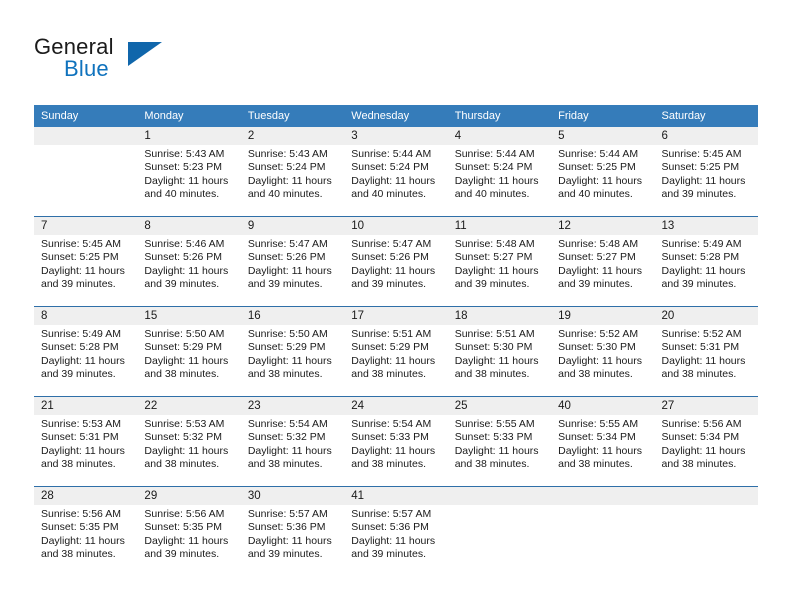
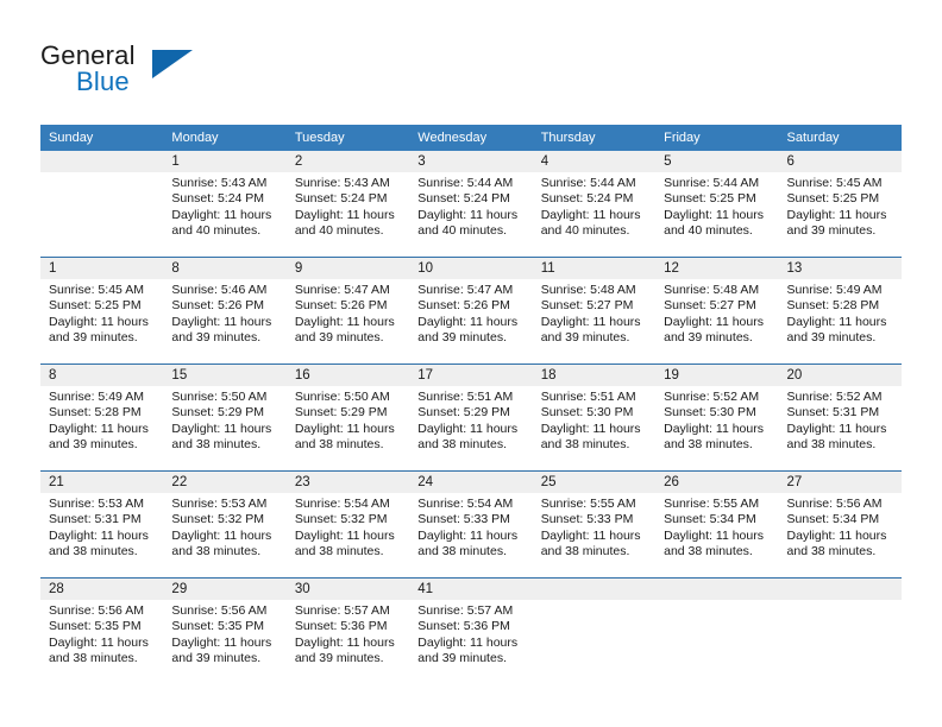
  General
  Blue
  Sunday	Monday	Tuesday	Wednesday	Thursday	Friday	Saturday
- 	1Sunrise: 5:43 AMSunset: 5:23 PMDaylight: 11 hours and 40 minutes.	2Sunrise: 5:43 AMSunset: 5:24 PMDaylight: 11 hours and 40 minutes.	3Sunrise: 5:44 AMSunset: 5:24 PMDaylight: 11 hours and 40 minutes.	4Sunrise: 5:44 AMSunset: 5:24 PMDaylight: 11 hours and 40 minutes.	5Sunrise: 5:44 AMSunset: 5:25 PMDaylight: 11 hours and 40 minutes.	6Sunrise: 5:45 AMSunset: 5:25 PMDaylight: 11 hours and 39 minutes.
+ 	1Sunrise: 5:43 AMSunset: 5:24 PMDaylight: 11 hours and 40 minutes.	2Sunrise: 5:43 AMSunset: 5:24 PMDaylight: 11 hours and 40 minutes.	3Sunrise: 5:44 AMSunset: 5:24 PMDaylight: 11 hours and 40 minutes.	4Sunrise: 5:44 AMSunset: 5:24 PMDaylight: 11 hours and 40 minutes.	5Sunrise: 5:44 AMSunset: 5:25 PMDaylight: 11 hours and 40 minutes.	6Sunrise: 5:45 AMSunset: 5:25 PMDaylight: 11 hours and 39 minutes.
- 7Sunrise: 5:45 AMSunset: 5:25 PMDaylight: 11 hours and 39 minutes.	8Sunrise: 5:46 AMSunset: 5:26 PMDaylight: 11 hours and 39 minutes.	9Sunrise: 5:47 AMSunset: 5:26 PMDaylight: 11 hours and 39 minutes.	10Sunrise: 5:47 AMSunset: 5:26 PMDaylight: 11 hours and 39 minutes.	11Sunrise: 5:48 AMSunset: 5:27 PMDaylight: 11 hours and 39 minutes.	12Sunrise: 5:48 AMSunset: 5:27 PMDaylight: 11 hours and 39 minutes.	13Sunrise: 5:49 AMSunset: 5:28 PMDaylight: 11 hours and 39 minutes.
+ 1Sunrise: 5:45 AMSunset: 5:25 PMDaylight: 11 hours and 39 minutes.	8Sunrise: 5:46 AMSunset: 5:26 PMDaylight: 11 hours and 39 minutes.	9Sunrise: 5:47 AMSunset: 5:26 PMDaylight: 11 hours and 39 minutes.	10Sunrise: 5:47 AMSunset: 5:26 PMDaylight: 11 hours and 39 minutes.	11Sunrise: 5:48 AMSunset: 5:27 PMDaylight: 11 hours and 39 minutes.	12Sunrise: 5:48 AMSunset: 5:27 PMDaylight: 11 hours and 39 minutes.	13Sunrise: 5:49 AMSunset: 5:28 PMDaylight: 11 hours and 39 minutes.
  8Sunrise: 5:49 AMSunset: 5:28 PMDaylight: 11 hours and 39 minutes.	15Sunrise: 5:50 AMSunset: 5:29 PMDaylight: 11 hours and 38 minutes.	16Sunrise: 5:50 AMSunset: 5:29 PMDaylight: 11 hours and 38 minutes.	17Sunrise: 5:51 AMSunset: 5:29 PMDaylight: 11 hours and 38 minutes.	18Sunrise: 5:51 AMSunset: 5:30 PMDaylight: 11 hours and 38 minutes.	19Sunrise: 5:52 AMSunset: 5:30 PMDaylight: 11 hours and 38 minutes.	20Sunrise: 5:52 AMSunset: 5:31 PMDaylight: 11 hours and 38 minutes.
- 21Sunrise: 5:53 AMSunset: 5:31 PMDaylight: 11 hours and 38 minutes.	22Sunrise: 5:53 AMSunset: 5:32 PMDaylight: 11 hours and 38 minutes.	23Sunrise: 5:54 AMSunset: 5:32 PMDaylight: 11 hours and 38 minutes.	24Sunrise: 5:54 AMSunset: 5:33 PMDaylight: 11 hours and 38 minutes.	25Sunrise: 5:55 AMSunset: 5:33 PMDaylight: 11 hours and 38 minutes.	40Sunrise: 5:55 AMSunset: 5:34 PMDaylight: 11 hours and 38 minutes.	27Sunrise: 5:56 AMSunset: 5:34 PMDaylight: 11 hours and 38 minutes.
+ 21Sunrise: 5:53 AMSunset: 5:31 PMDaylight: 11 hours and 38 minutes.	22Sunrise: 5:53 AMSunset: 5:32 PMDaylight: 11 hours and 38 minutes.	23Sunrise: 5:54 AMSunset: 5:32 PMDaylight: 11 hours and 38 minutes.	24Sunrise: 5:54 AMSunset: 5:33 PMDaylight: 11 hours and 38 minutes.	25Sunrise: 5:55 AMSunset: 5:33 PMDaylight: 11 hours and 38 minutes.	26Sunrise: 5:55 AMSunset: 5:34 PMDaylight: 11 hours and 38 minutes.	27Sunrise: 5:56 AMSunset: 5:34 PMDaylight: 11 hours and 38 minutes.
  28Sunrise: 5:56 AMSunset: 5:35 PMDaylight: 11 hours and 38 minutes.	29Sunrise: 5:56 AMSunset: 5:35 PMDaylight: 11 hours and 39 minutes.	30Sunrise: 5:57 AMSunset: 5:36 PMDaylight: 11 hours and 39 minutes.	41Sunrise: 5:57 AMSunset: 5:36 PMDaylight: 11 hours and 39 minutes.
